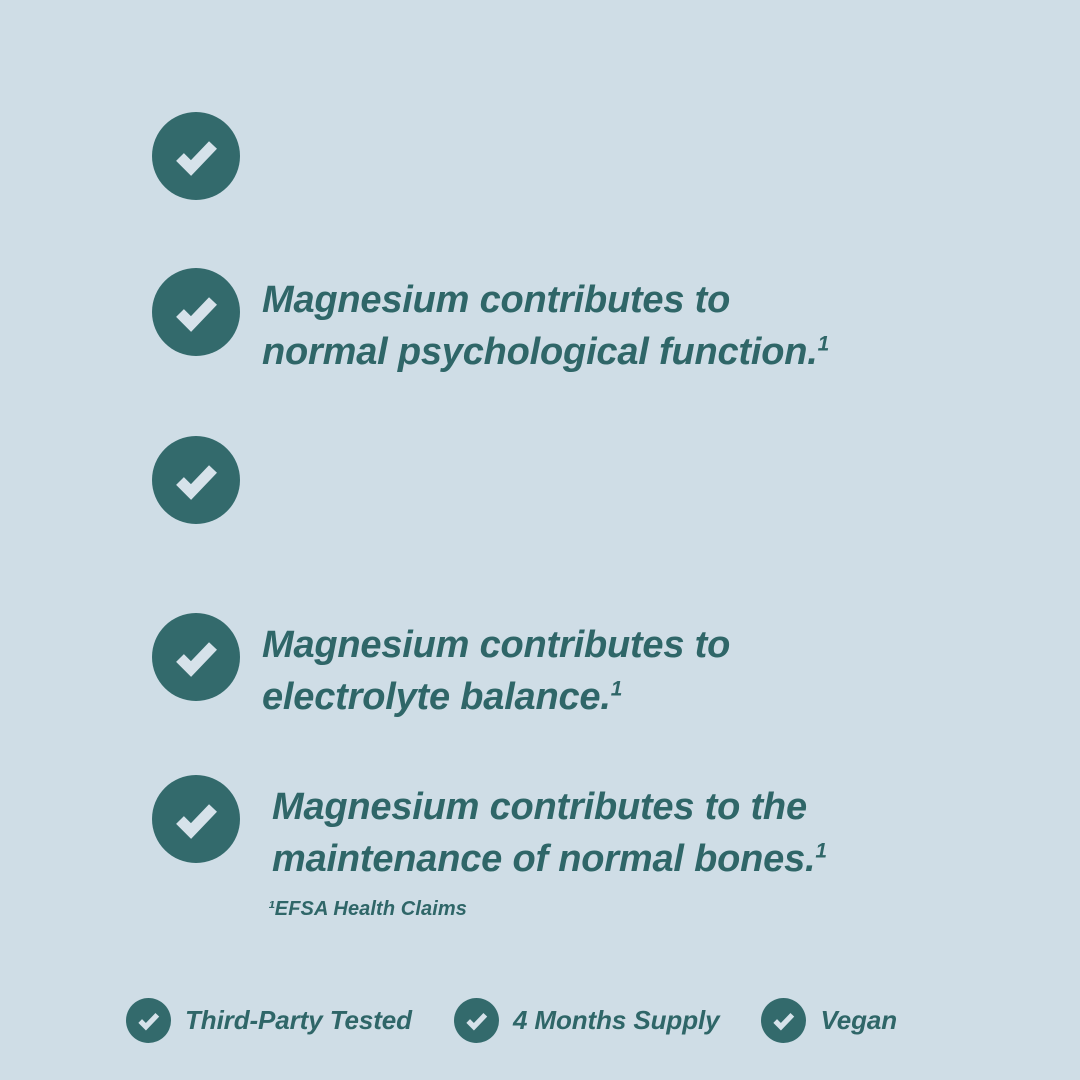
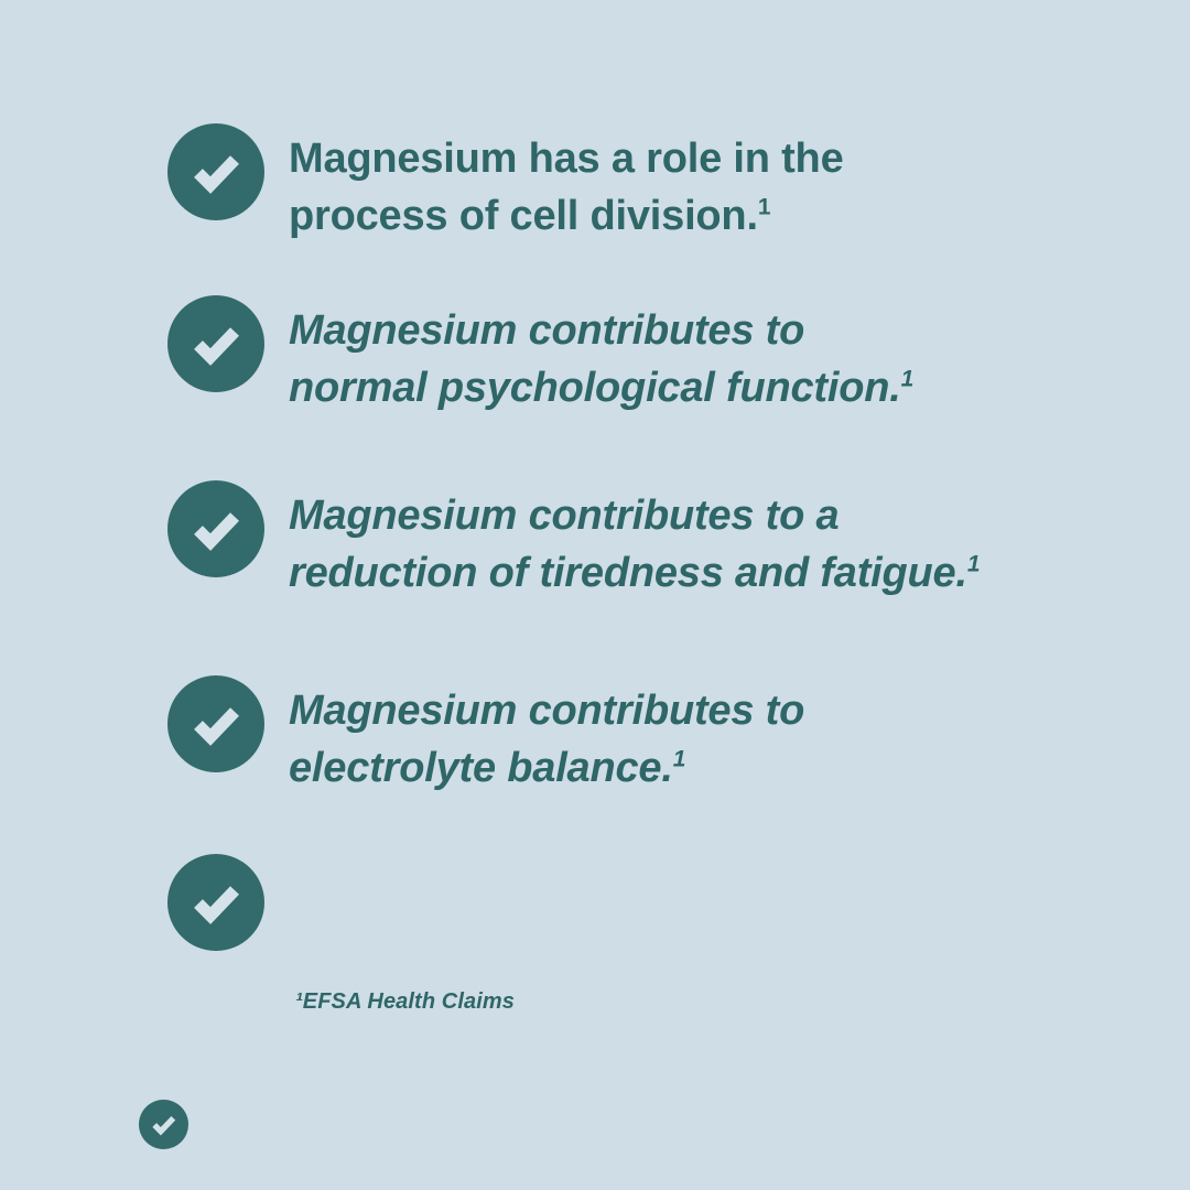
+ Magnesium has a role in the
+ process of cell division.1
  Magnesium contributes to
  normal psychological function.1
+ Magnesium contributes to a
+ reduction of tiredness and fatigue.1
  Magnesium contributes to
  electrolyte balance.1
- Magnesium contributes to the
- maintenance of normal bones.1
  ¹EFSA Health Claims
- Third-Party Tested
- 4 Months Supply
- Vegan
